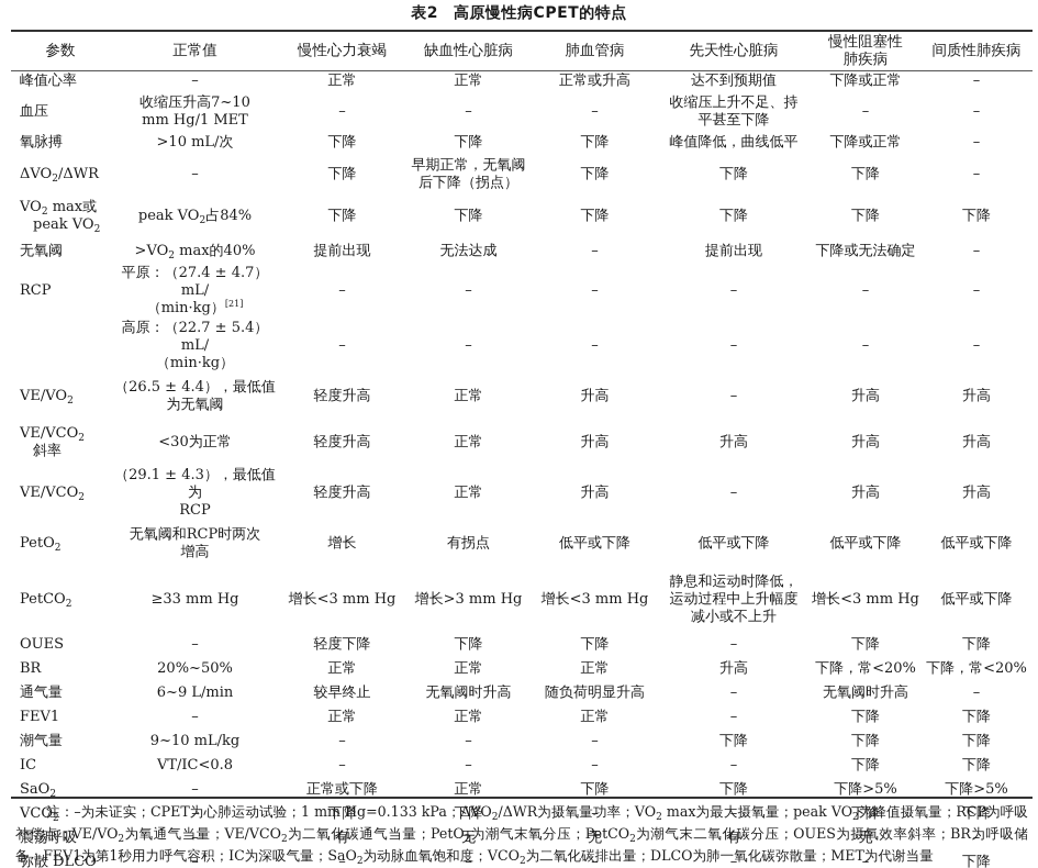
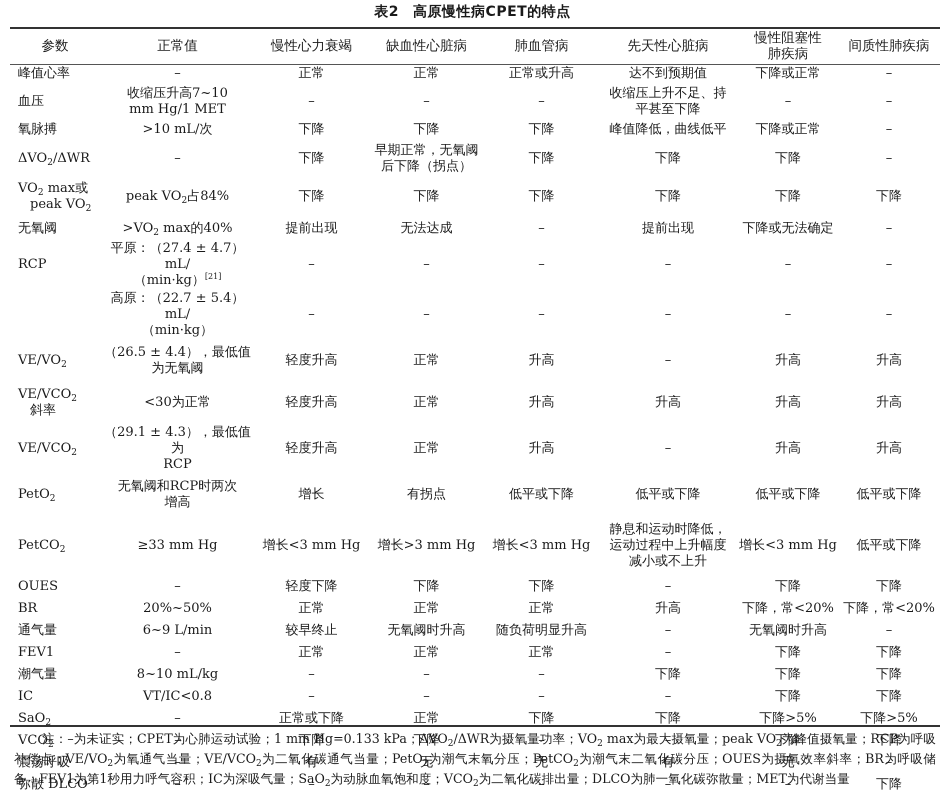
  表2 高原慢性病CPET的特点
  参数	正常值	慢性心力衰竭	缺血性心脏病	肺血管病	先天性心脏病	慢性阻塞性 肺疾病	间质性肺疾病
  峰值心率	–	正常	正常	正常或升高	达不到预期值	下降或正常	–
  血压	收缩压升高7~10mm Hg/1 MET	–	–	–	收缩压上升不足、持平甚至下降	–	–
  氧脉搏	>10 mL/次	下降	下降	下降	峰值降低，曲线低平	下降或正常	–
  ΔVO2/ΔWR	–	下降	早期正常，无氧阈后下降（拐点）	下降	下降	下降	–
  VO2 max或peak VO2	peak VO2占84%	下降	下降	下降	下降	下降	下降
  无氧阈	>VO2 max的40%	提前出现	无法达成	–	提前出现	下降或无法确定	–
  RCP	平原：（27.4 ± 4.7）mL/（min·kg）[21]	–	–	–	–	–	–
  	高原：（22.7 ± 5.4）mL/（min·kg）	–	–	–	–	–	–
  VE/VO2	（26.5 ± 4.4），最低值为无氧阈	轻度升高	正常	升高	–	升高	升高
  VE/VCO2斜率	<30为正常	轻度升高	正常	升高	升高	升高	升高
  VE/VCO2	（29.1 ± 4.3），最低值为RCP	轻度升高	正常	升高	–	升高	升高
  PetO2	无氧阈和RCP时两次增高	增长	有拐点	低平或下降	低平或下降	低平或下降	低平或下降
  PetCO2	≥33 mm Hg	增长<3 mm Hg	增长>3 mm Hg	增长<3 mm Hg	静息和运动时降低，运动过程中上升幅度减小或不上升	增长<3 mm Hg	低平或下降
  OUES	–	轻度下降	下降	下降	–	下降	下降
  BR	20%~50%	正常	正常	正常	升高	下降，常<20%	下降，常<20%
  通气量	6~9 L/min	较早终止	无氧阈时升高	随负荷明显升高	–	无氧阈时升高	–
  FEV1	–	正常	正常	正常	–	下降	下降
- 潮气量	9~10 mL/kg	–	–	–	下降	下降	下降
+ 潮气量	8~10 mL/kg	–	–	–	下降	下降	下降
  IC	VT/IC<0.8	–	–	–	–	下降	下降
  SaO2	–	正常或下降	正常	下降	下降	下降>5%	下降>5%
  VCO2	–	下降	下降	–	–	下降	下降
  震荡呼吸	–	有	无	无	有	无	–
  弥散 DLCO	–	–	–	–	–	–	下降
  注：–为未证实；CPET为心肺运动试验；1 mm Hg=0.133 kPa；ΔVO2/ΔWR为摄氧量功率；VO2 max为最大摄氧量；peak VO2为峰值摄氧量；RCP为呼吸补偿点；VE/VO2为氧通气当量；VE/VCO2为二氧化碳通气当量；PetO2为潮气末氧分压；PetCO2为潮气末二氧化碳分压；OUES为摄氧效率斜率；BR为呼吸储备；FEV1为第1秒用力呼气容积；IC为深吸气量；SaO2为动脉血氧饱和度；VCO2为二氧化碳排出量；DLCO为肺一氧化碳弥散量；MET为代谢当量
